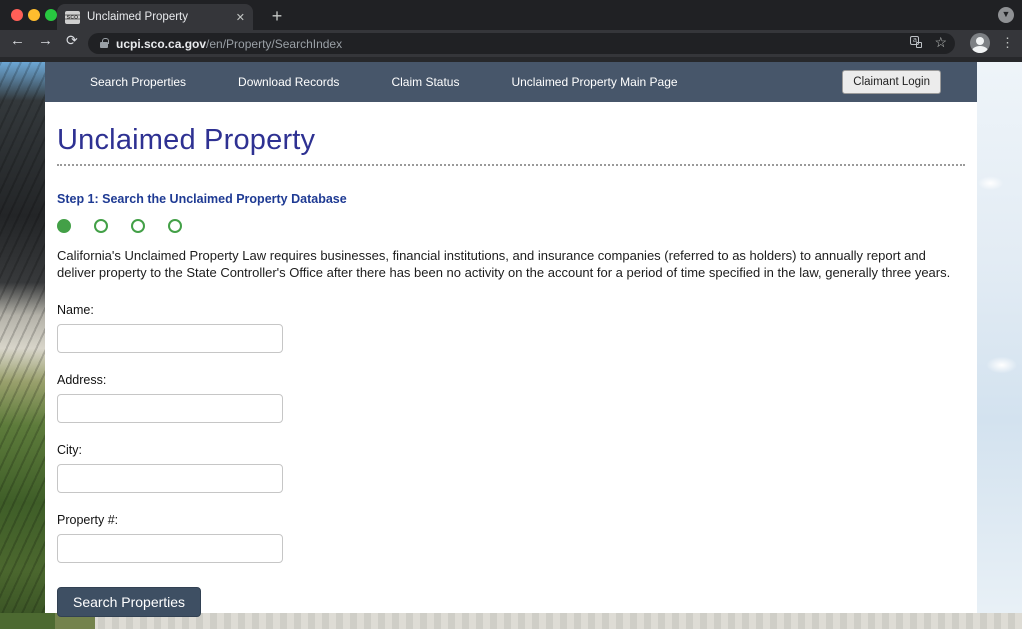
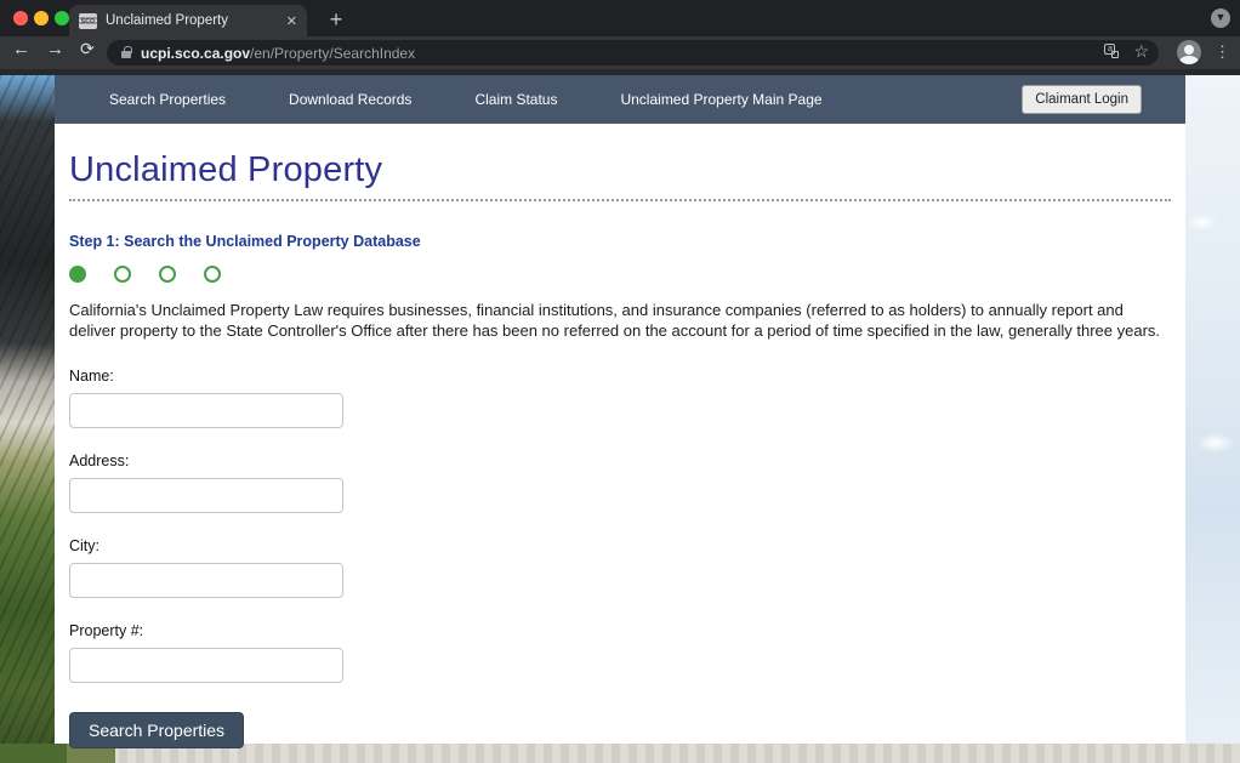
  Unclaimed Property
  ✕
  +
  ▼
  ←
  →
  ⟳
  ucpi.sco.ca.gov/en/Property/SearchIndex
  ☆
  ⋮
  Search Properties
  Download Records
  Claim Status
  Unclaimed Property Main Page
  Claimant Login
  Unclaimed Property
  Step 1: Search the Unclaimed Property Database
- California's Unclaimed Property Law requires businesses, financial institutions, and insurance companies (referred to as holders) to annually report and deliver property to the State Controller's Office after there has been no activity on the account for a period of time specified in the law, generally three years.
+ California's Unclaimed Property Law requires businesses, financial institutions, and insurance companies (referred to as holders) to annually report and deliver property to the State Controller's Office after there has been no referred on the account for a period of time specified in the law, generally three years.
  Name:
  Address:
  City:
  Property #:
  Search Properties
